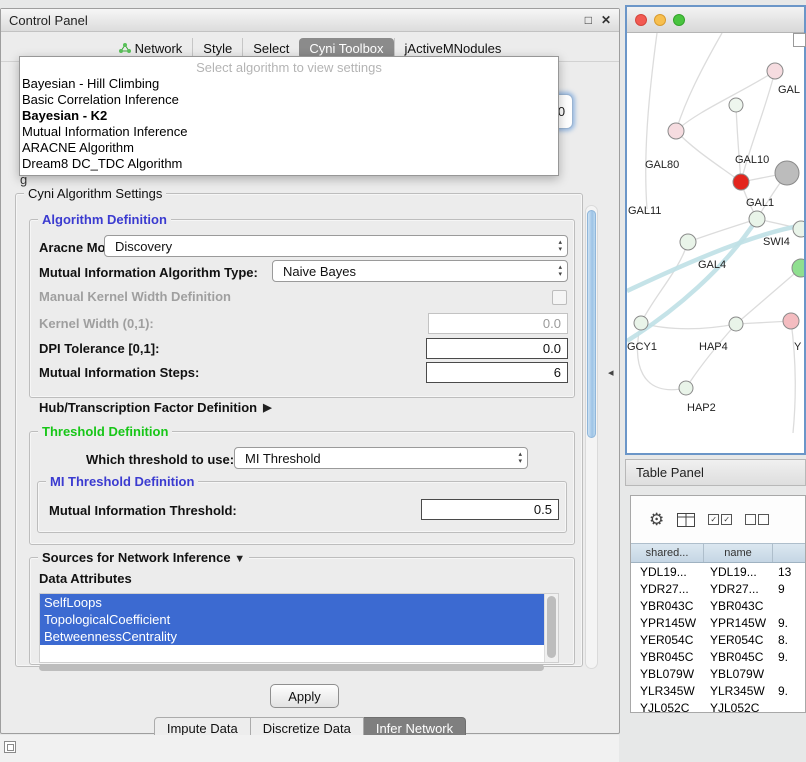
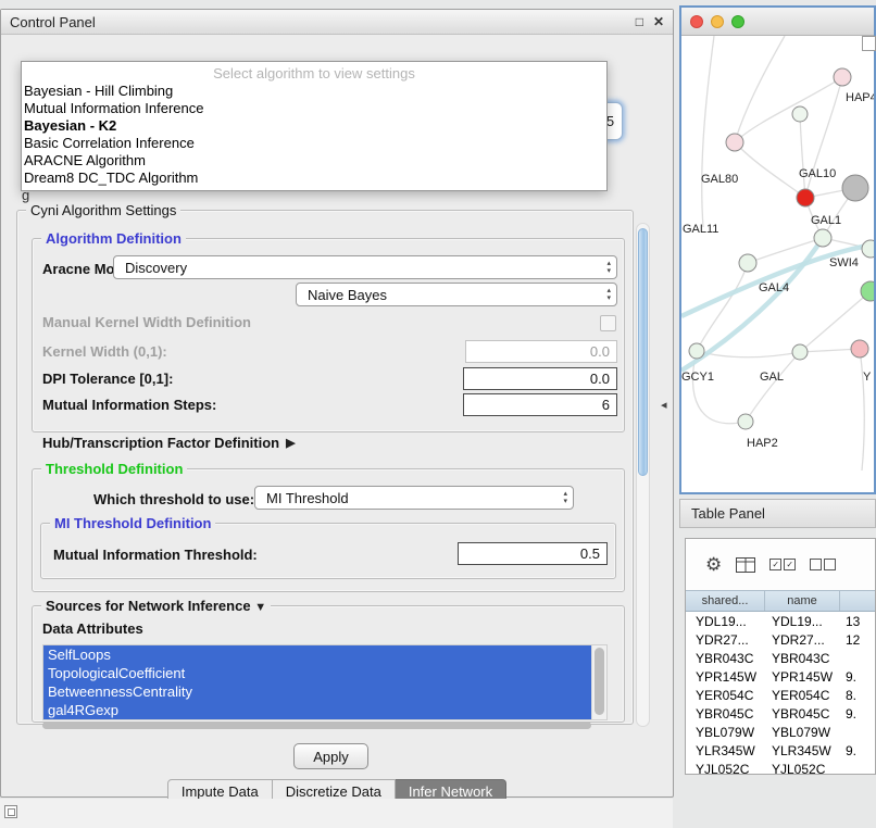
  Control Panel
  □
  ✕
- Network
- Style
- Select
- Cyni Toolbox
- jActiveMNodules
- 0
+ 5
  g
  Select algorithm to view settings
  Bayesian - Hill Climbing
- Basic Correlation Inference
+ Mutual Information Inference
  Bayesian - K2
- Mutual Information Inference
+ Basic Correlation Inference
  ARACNE Algorithm
  Dream8 DC_TDC Algorithm
  Cyni Algorithm Settings
  Algorithm Definition
  Aracne Mo
  Discovery
- Mutual Information Algorithm Type:
  Naive Bayes
  Manual Kernel Width Definition
  Kernel Width (0,1):
  0.0
  DPI Tolerance [0,1]:
  0.0
  Mutual Information Steps:
  6
  Hub/Transcription Factor Definition
  ▶
  Threshold Definition
  Which threshold to use:
  MI Threshold
  MI Threshold Definition
  Mutual Information Threshold:
  0.5
  Sources for Network Inference ▼
  Data Attributes
  SelfLoops
  TopologicalCoefficient
  BetweennessCentrality
+ gal4RGexp
  Apply
  Impute Data
  Discretize Data
  Infer Network
  ◂
- GAL
+ HAP4
  GAL80
  GAL10
  GAL11
  GAL1
  SWI4
  GAL4
  GCY1
- HAP4
+ GAL
  Y
  HAP2
  Table Panel
  ⚙
  ✓
  ✓
  shared...
  name
  YDL19...
  YDL19...
  13
  YDR27...
  YDR27...
- 9
+ 12
  YBR043C
  YBR043C
  YPR145W
  YPR145W
  9.
  YER054C
  YER054C
  8.
  YBR045C
  YBR045C
  9.
  YBL079W
  YBL079W
  YLR345W
  YLR345W
  9.
  YJL052C
  YJL052C
